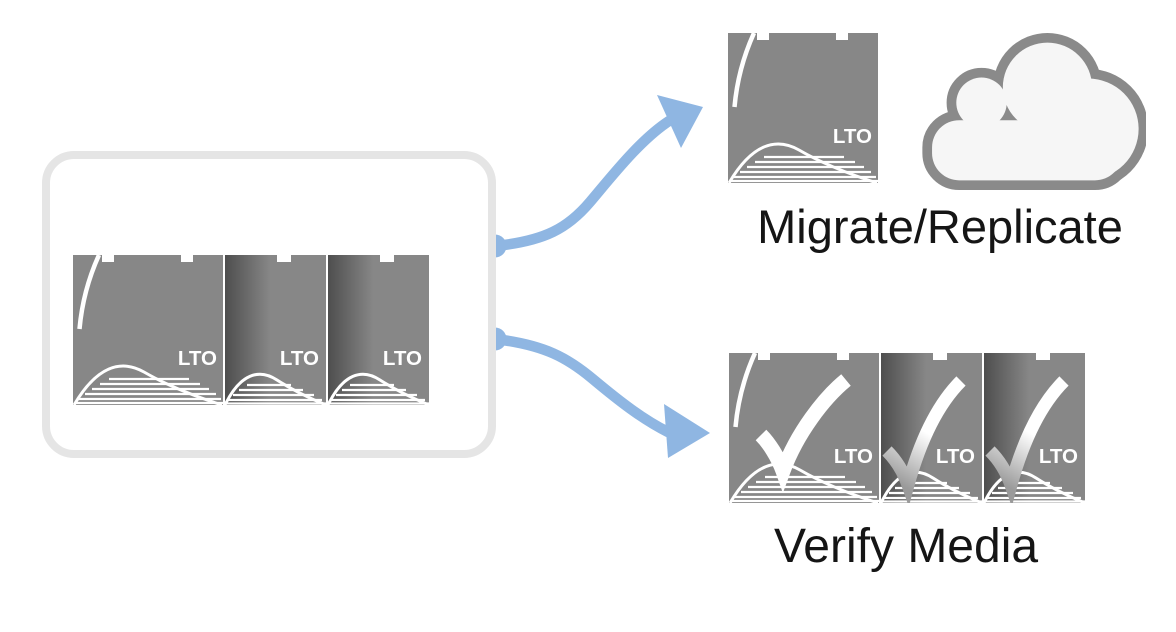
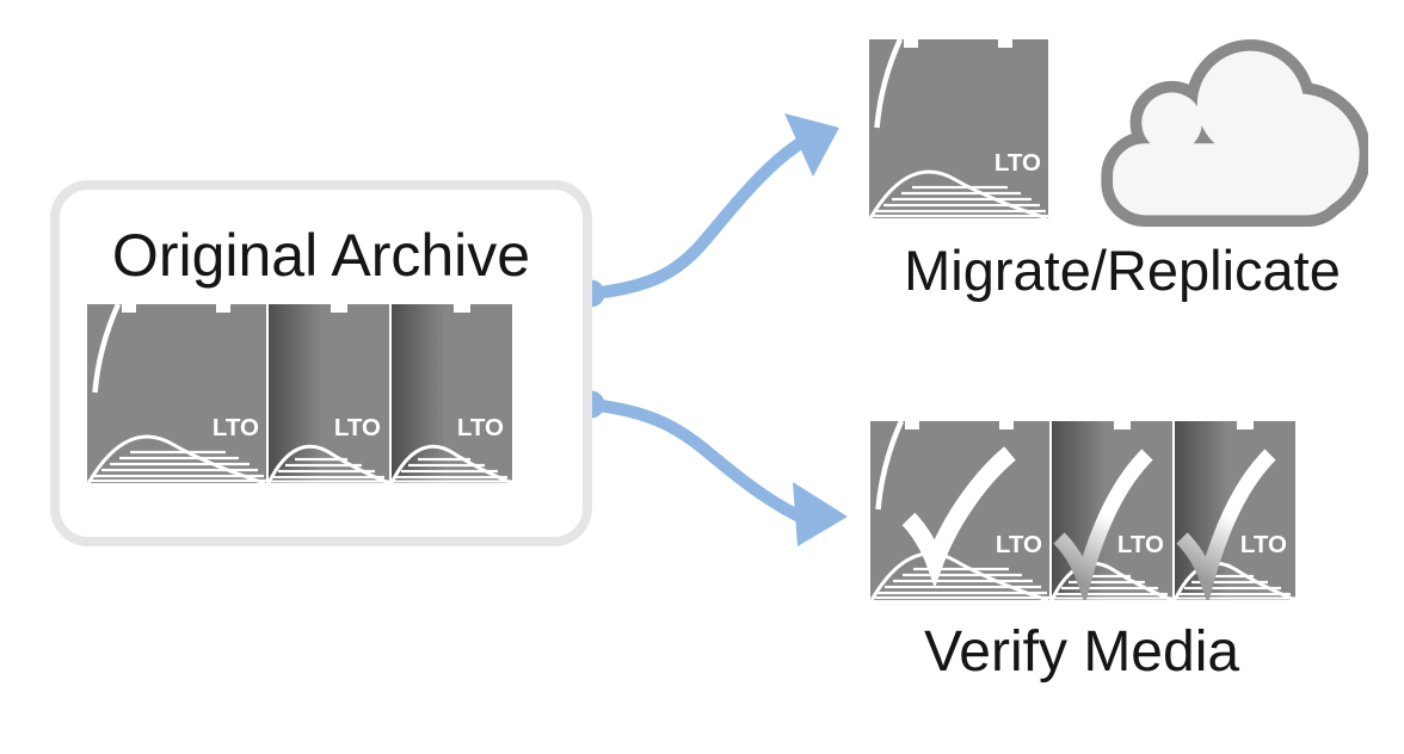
+ Original Archive
  Migrate/Replicate
  Verify Media
